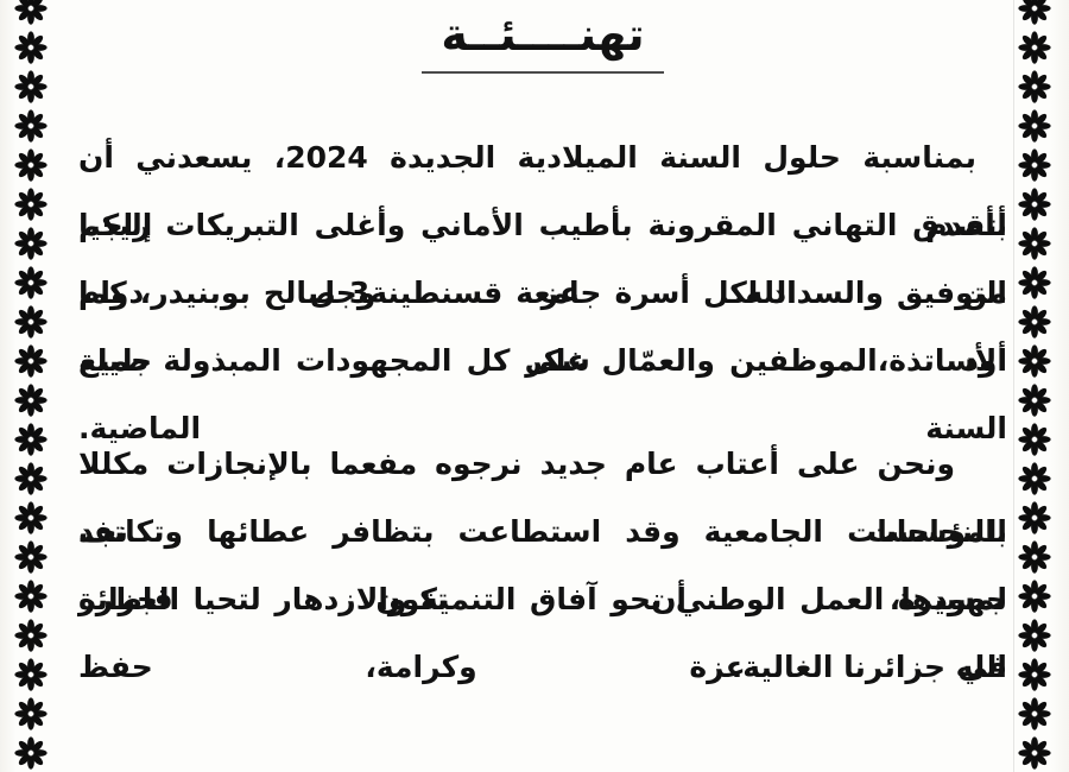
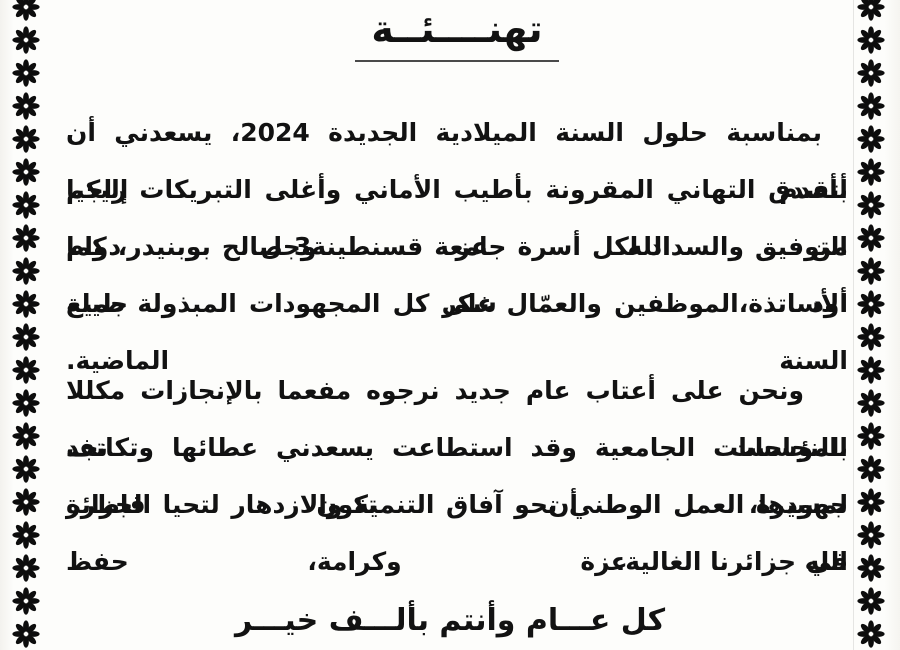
  تهنــــئــة
  بمناسبة حلول السنة الميلادية الجديدة 2024، يسعدني أن أتقدم إليكم
  بأصدق التهاني المقرونة بأطيب الأماني وأغلى التبريكات راجيا من الله عز وجل دوام
  التوفيق والسداد لكل أسرة جامعة قسنطينة3 صالح بوبنيدر، كما أود شكر جميع
  الأساتذة،الموظفين والعمّال على كل المجهودات المبذولة طيلة السنة الماضية.
  ونحن على أعتاب عام جديد نرجوه مفعما بالإنجازات مكللا بالنجاحات نجد
- المؤسسات الجامعية وقد استطاعت بتظافر عطائها وتكاتف جهودها، أن تكون قاطرة
+ المؤسسات الجامعية وقد استطاعت يسعدني عطائها وتكاتف جهودها، أن تكون قاطرة
  لمسيرة العمل الوطني نحو آفاق التنمية والازدهار لتحيا الجزائر في عزة وكرامة، حفظ
  الله جزائرنا الغالية.
+ كل عـــام وأنتم بألـــف خيـــر
